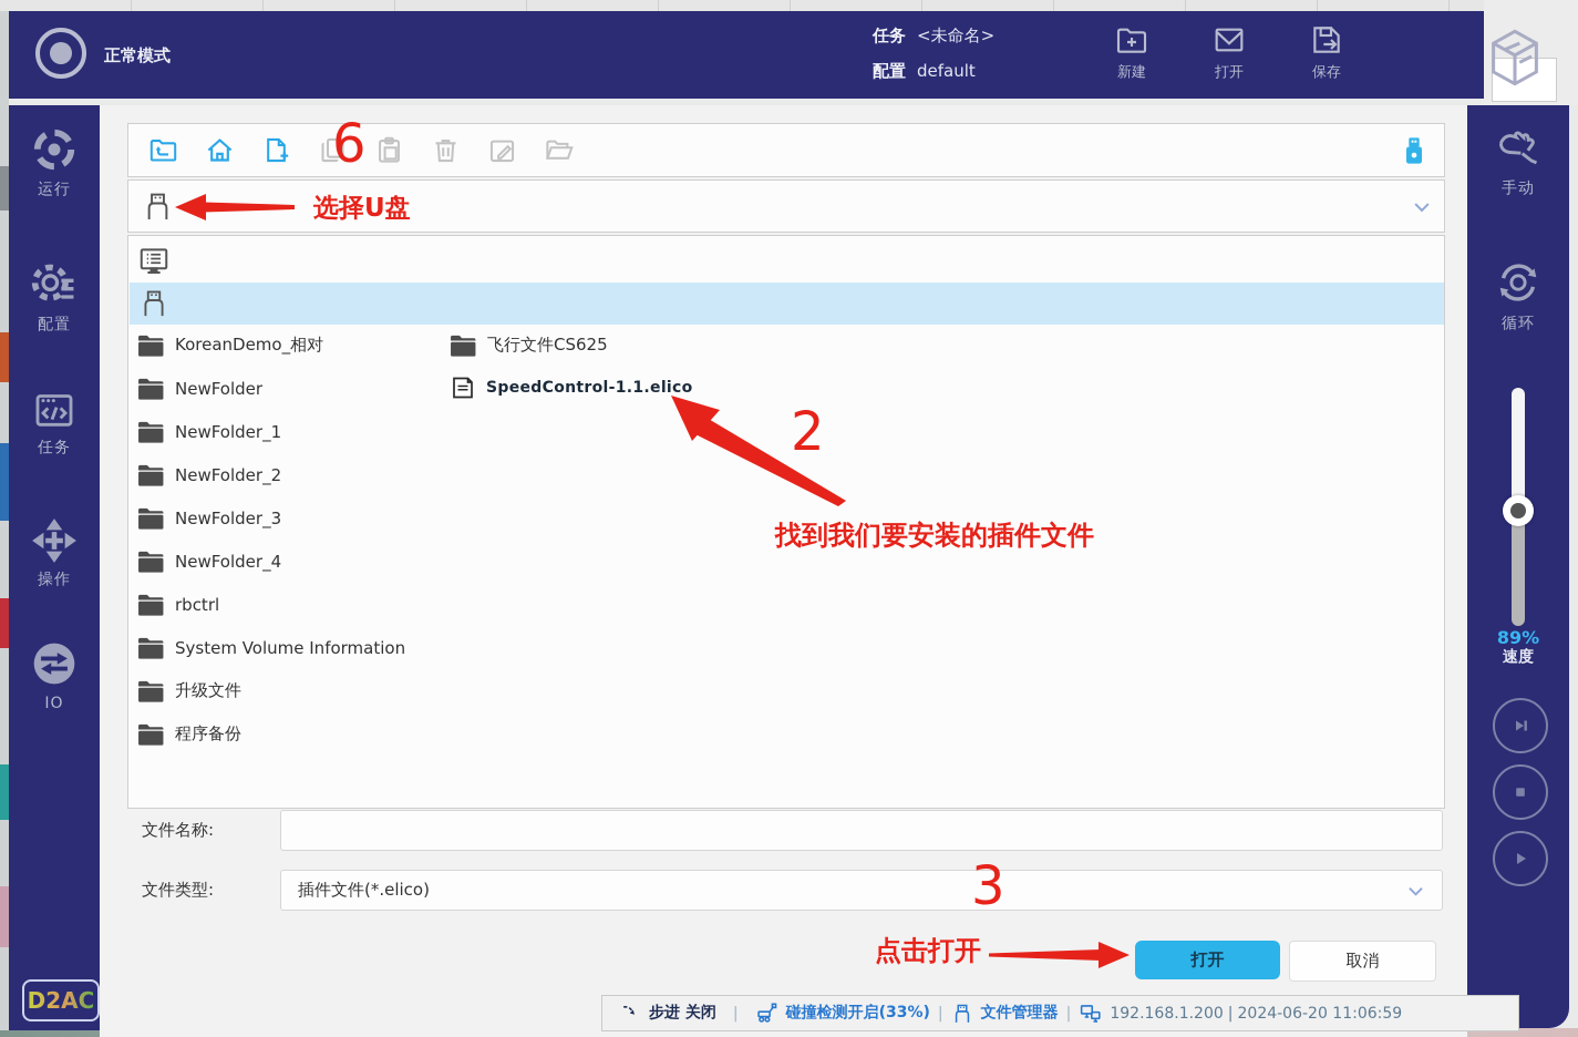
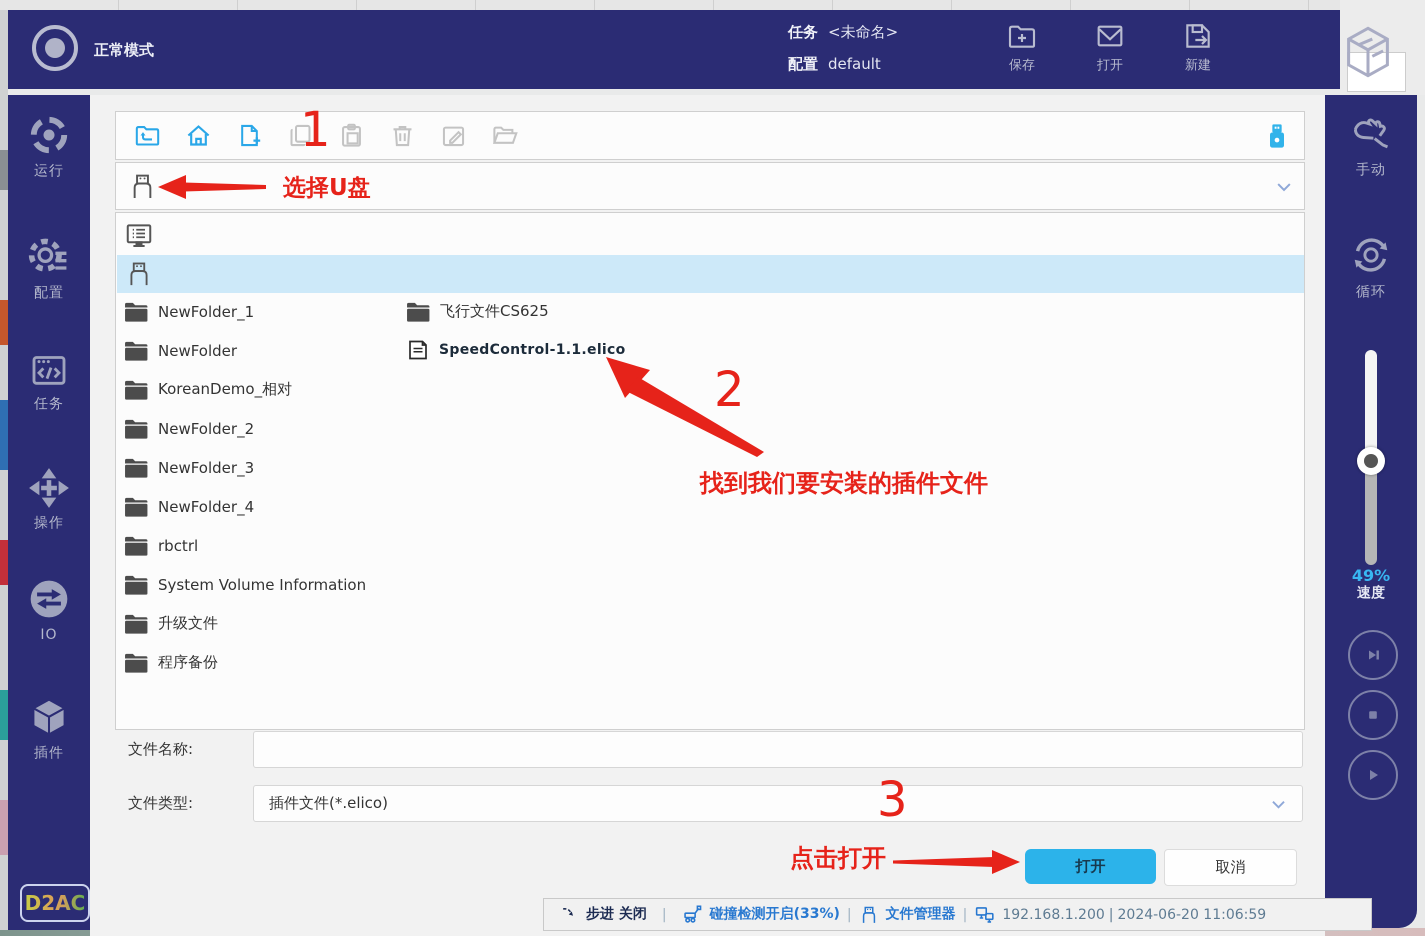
  正常模式
  任务
  <未命名>
  配置
  default
- 新建
+ 保存
  打开
- 保存
+ 新建
  运行
  配置
  任务
  操作
  IO
+ 插件
  D2AC
  手动
  循环
- 89%
+ 49%
  速度
- KoreanDemo_相对
+ NewFolder_1
  NewFolder
- NewFolder_1
+ KoreanDemo_相对
  NewFolder_2
  NewFolder_3
  NewFolder_4
  rbctrl
  System Volume Information
  升级文件
  程序备份
  飞行文件CS625
  SpeedControl-1.1.elico
  文件名称:
  文件类型:
  插件文件(*.elico)
  打开
  取消
  步进 关闭
  |
  碰撞检测开启(33%)
  |
  文件管理器
  |
  192.168.1.200
  |
  2024-06-20 11:06:59
- 6
+ 1
  选择U盘
  2
  找到我们要安装的插件文件
  3
  点击打开
